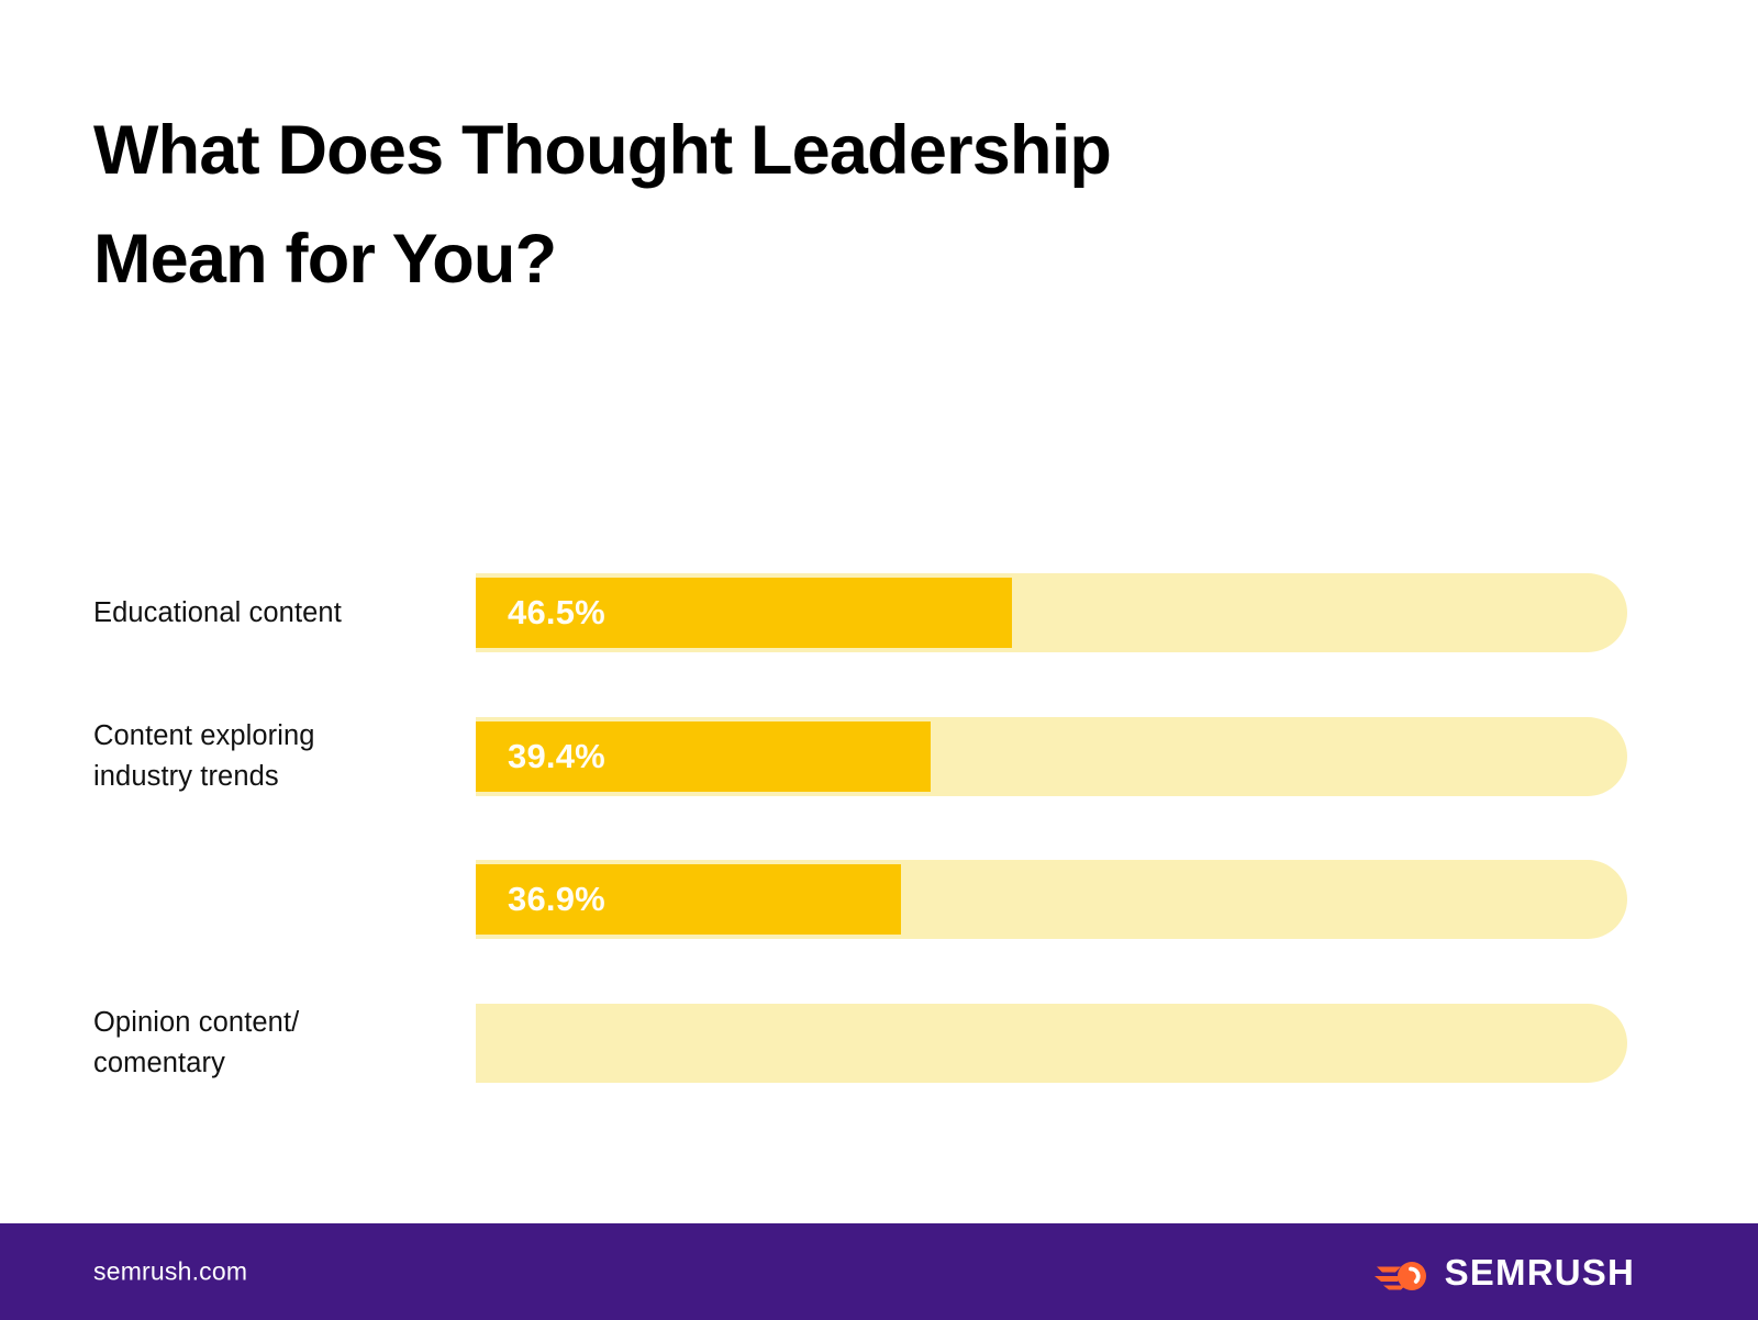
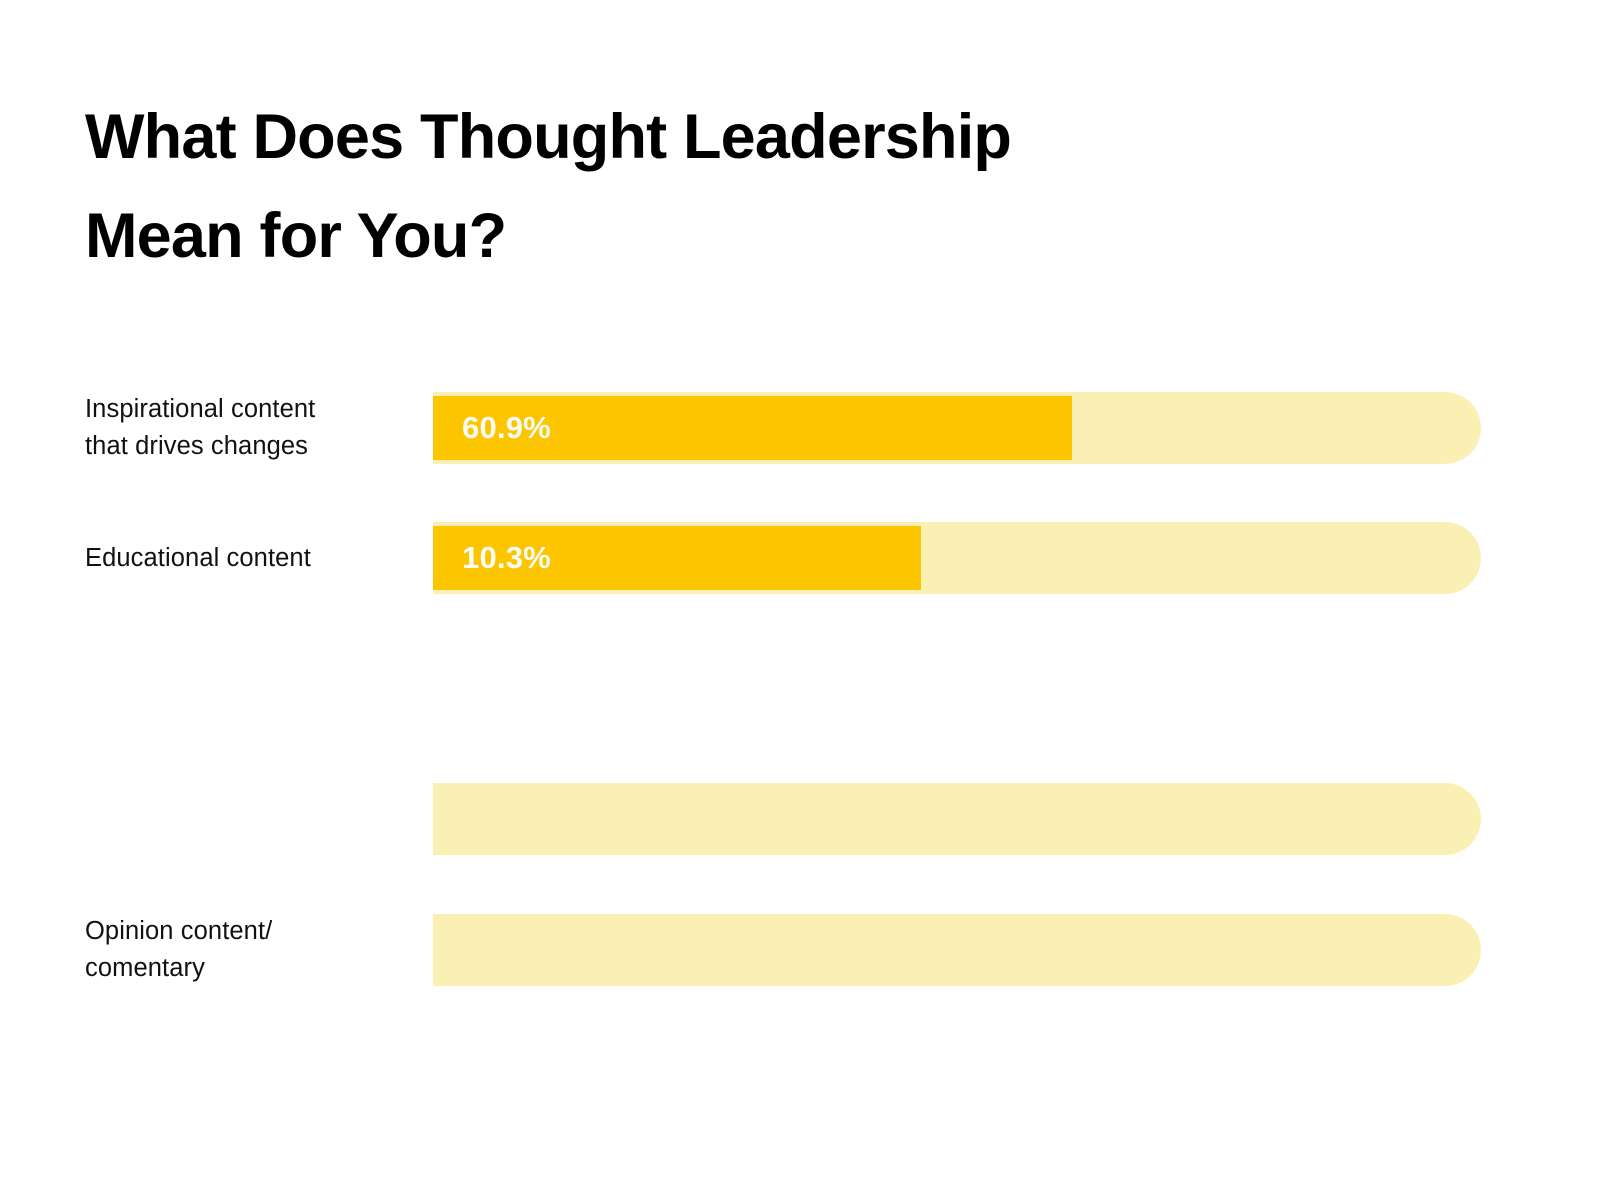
  What Does Thought Leadership
  Mean for You?
+ Inspirational content
+ that drives changes
+ 60.9%
  Educational content
- 46.5%
+ 10.3%
- Content exploring
- industry trends
- 39.4%
- 36.9%
  Opinion content/
  comentary
- semrush.com
- SEMRUSH
